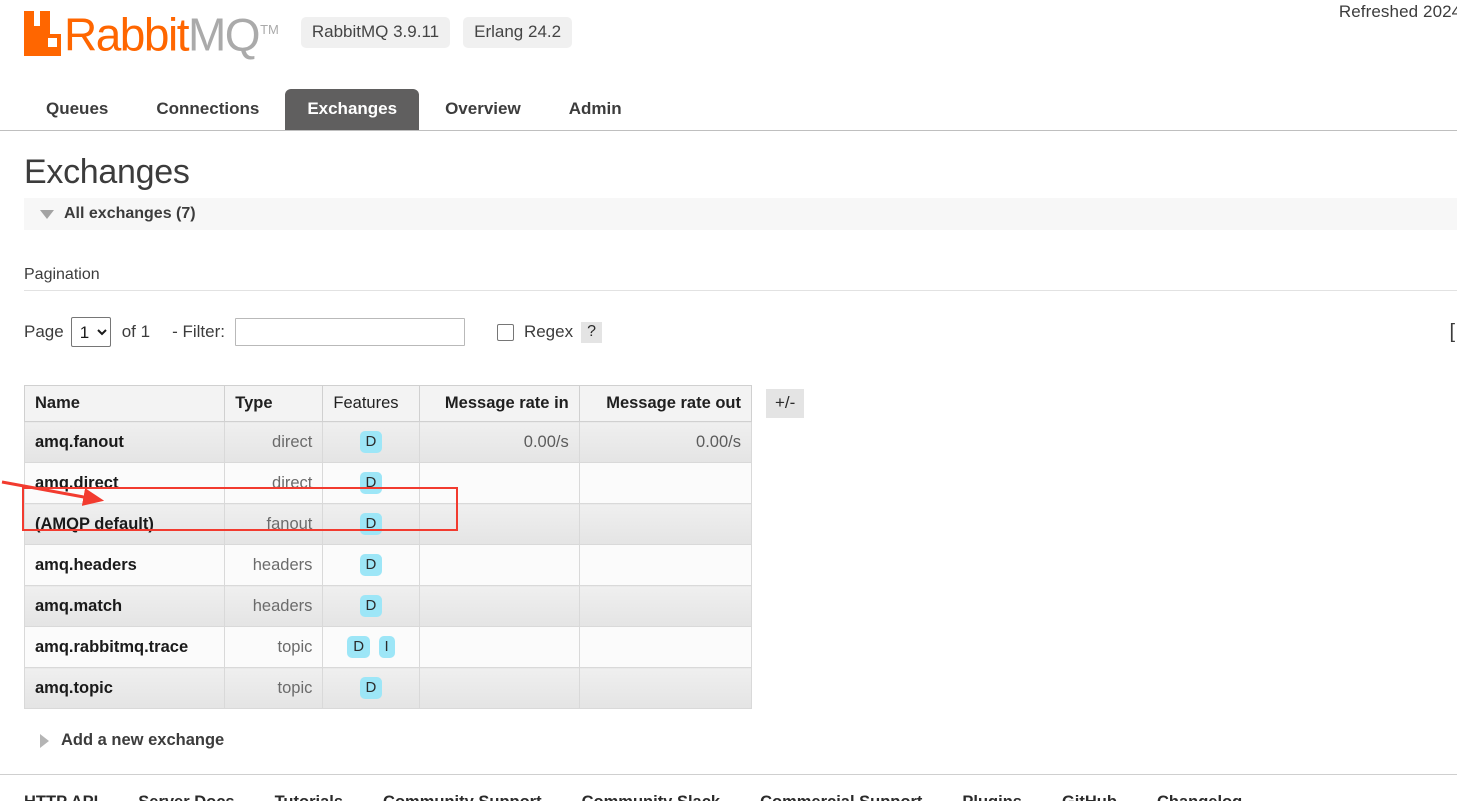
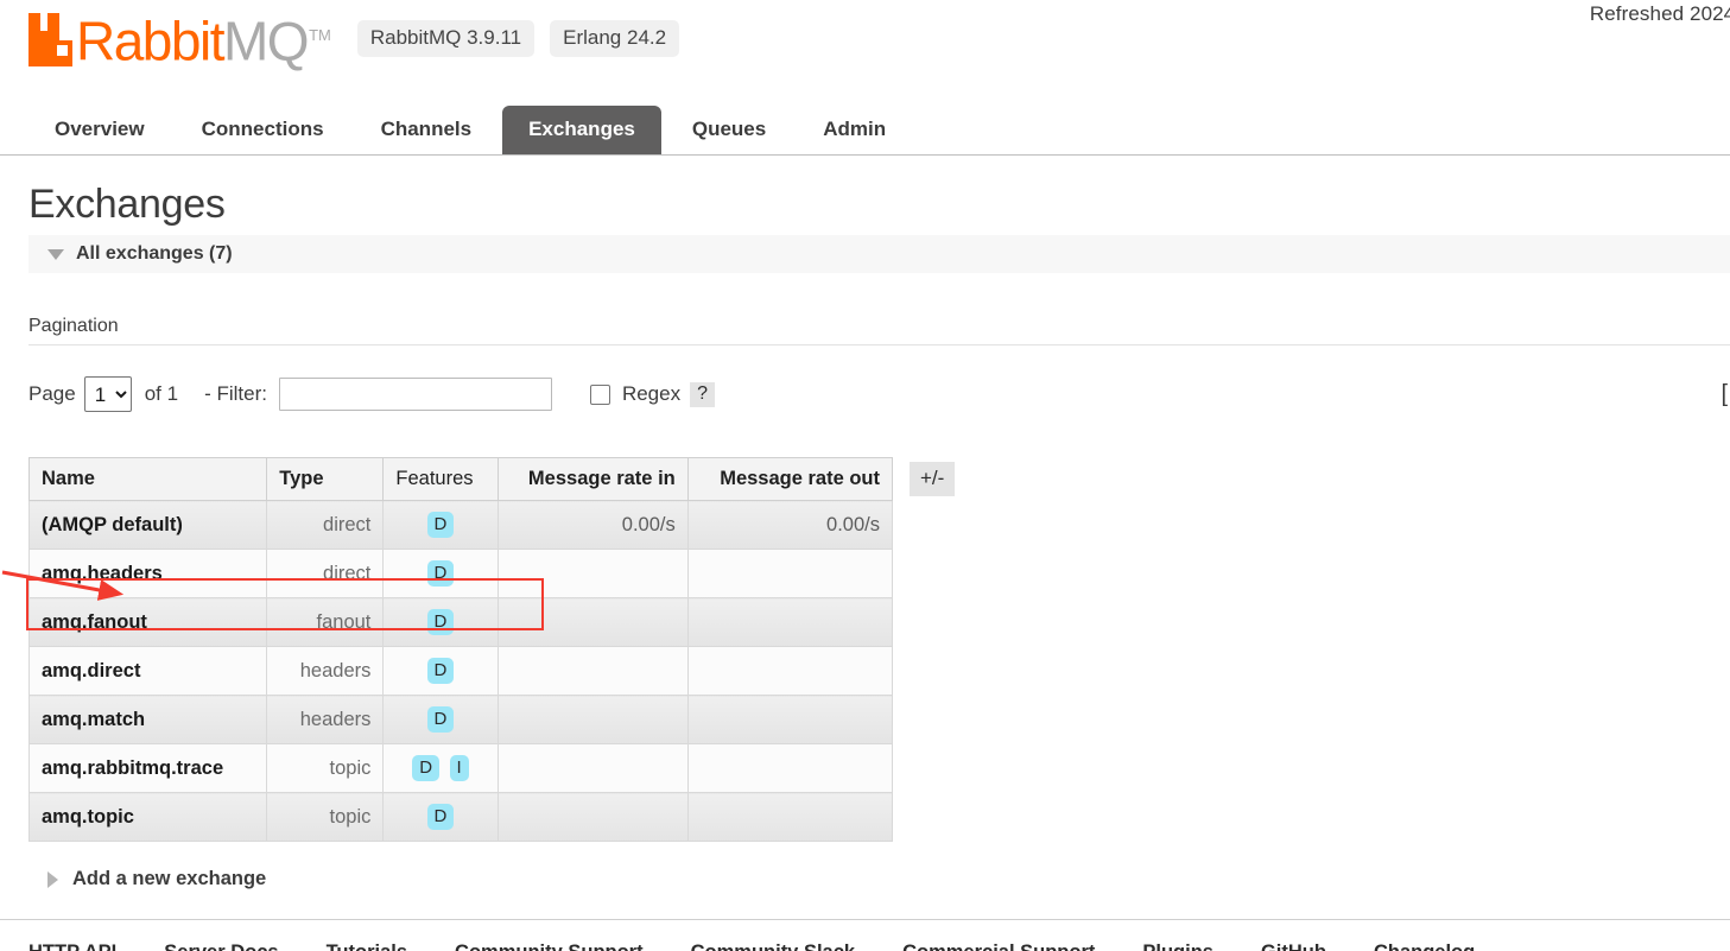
  Refreshed 2024
  RabbitMQTM
  RabbitMQ 3.9.11
  Erlang 24.2
- Queues
+ Overview
  Connections
+ Channels
  Exchanges
- Overview
+ Queues
  Admin
  Exchanges
  All exchanges (7)
  Pagination
  Page
  1
  of 1
  - Filter:
  Regex
  ?
  [
  Name	Type	Features	Message rate in	Message rate out
- amq.fanout	direct	D	0.00/s	0.00/s
+ (AMQP default)	direct	D	0.00/s	0.00/s
- amq.direct	direct	D
+ amq.headers	direct	D
- (AMQP default)	fanout	D
+ amq.fanout	fanout	D
- amq.headers	headers	D
+ amq.direct	headers	D
  amq.match	headers	D
  amq.rabbitmq.trace	topic	D I
  amq.topic	topic	D
  +/-
  Add a new exchange
